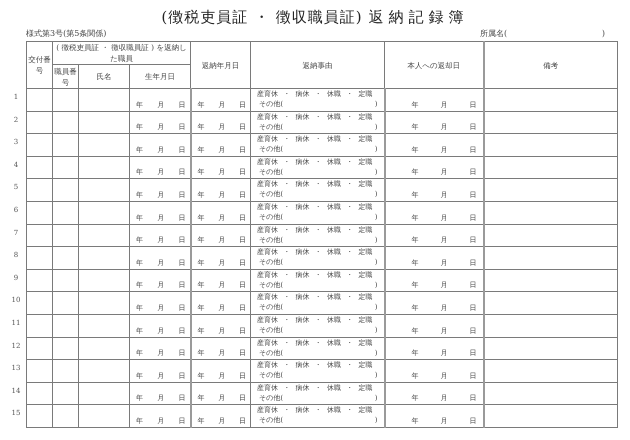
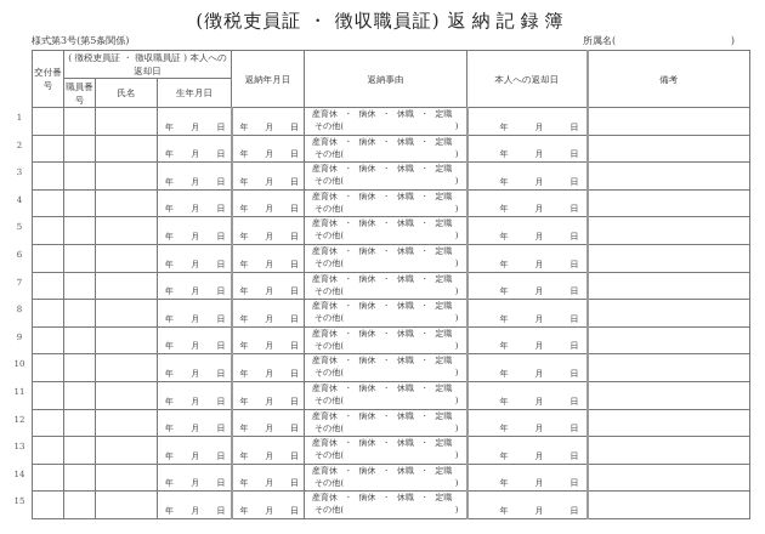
  (徴税吏員証 ・ 徴収職員証) 返納記録簿
  様式第3号(第5条関係)
  所属名(
  )
  1
  2
  3
  4
  5
  6
  7
  8
  9
  10
  11
  12
  13
  14
  15
- 交付番号	( 徴税吏員証 ・ 徴収職員証 ) を返納した職員	返納年月日	返納事由	本人への返却日	備考
+ 交付番号	( 徴税吏員証 ・ 徴収職員証 ) 本人への返却日	返納年月日	返納事由	本人への返却日	備考
  職員番号	氏名	生年月日
  			年 月 日	年 月 日	産育休 ・ 病休 ・ 休職 ・ 定職 その他( )	年 月 日
  			年 月 日	年 月 日	産育休 ・ 病休 ・ 休職 ・ 定職 その他( )	年 月 日
  			年 月 日	年 月 日	産育休 ・ 病休 ・ 休職 ・ 定職 その他( )	年 月 日
  			年 月 日	年 月 日	産育休 ・ 病休 ・ 休職 ・ 定職 その他( )	年 月 日
  			年 月 日	年 月 日	産育休 ・ 病休 ・ 休職 ・ 定職 その他( )	年 月 日
  			年 月 日	年 月 日	産育休 ・ 病休 ・ 休職 ・ 定職 その他( )	年 月 日
  			年 月 日	年 月 日	産育休 ・ 病休 ・ 休職 ・ 定職 その他( )	年 月 日
  			年 月 日	年 月 日	産育休 ・ 病休 ・ 休職 ・ 定職 その他( )	年 月 日
  			年 月 日	年 月 日	産育休 ・ 病休 ・ 休職 ・ 定職 その他( )	年 月 日
  			年 月 日	年 月 日	産育休 ・ 病休 ・ 休職 ・ 定職 その他( )	年 月 日
  			年 月 日	年 月 日	産育休 ・ 病休 ・ 休職 ・ 定職 その他( )	年 月 日
  			年 月 日	年 月 日	産育休 ・ 病休 ・ 休職 ・ 定職 その他( )	年 月 日
  			年 月 日	年 月 日	産育休 ・ 病休 ・ 休職 ・ 定職 その他( )	年 月 日
  			年 月 日	年 月 日	産育休 ・ 病休 ・ 休職 ・ 定職 その他( )	年 月 日
